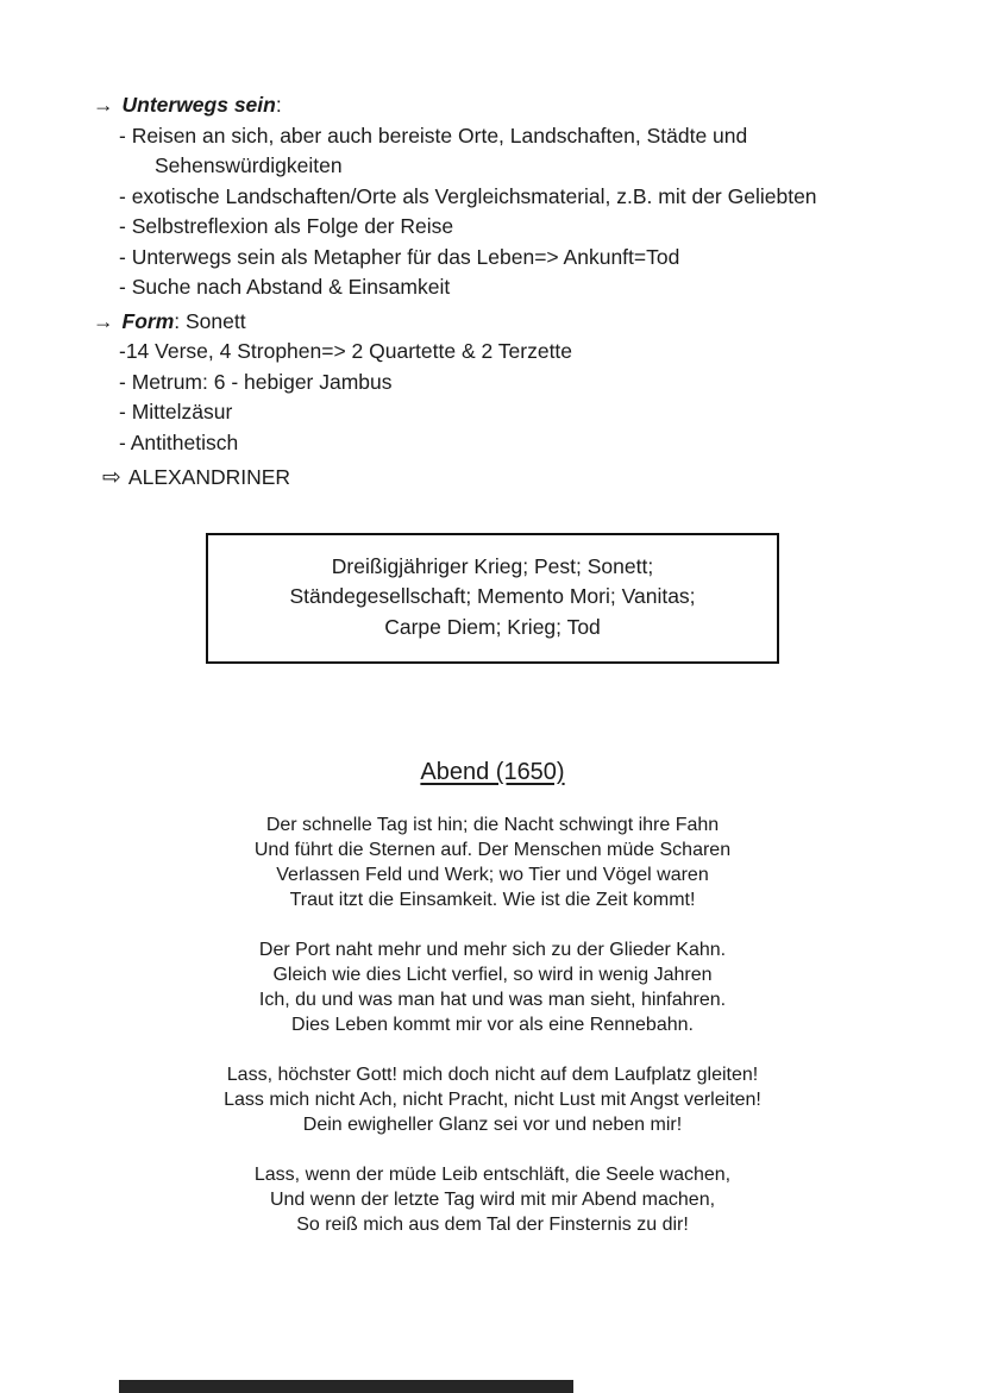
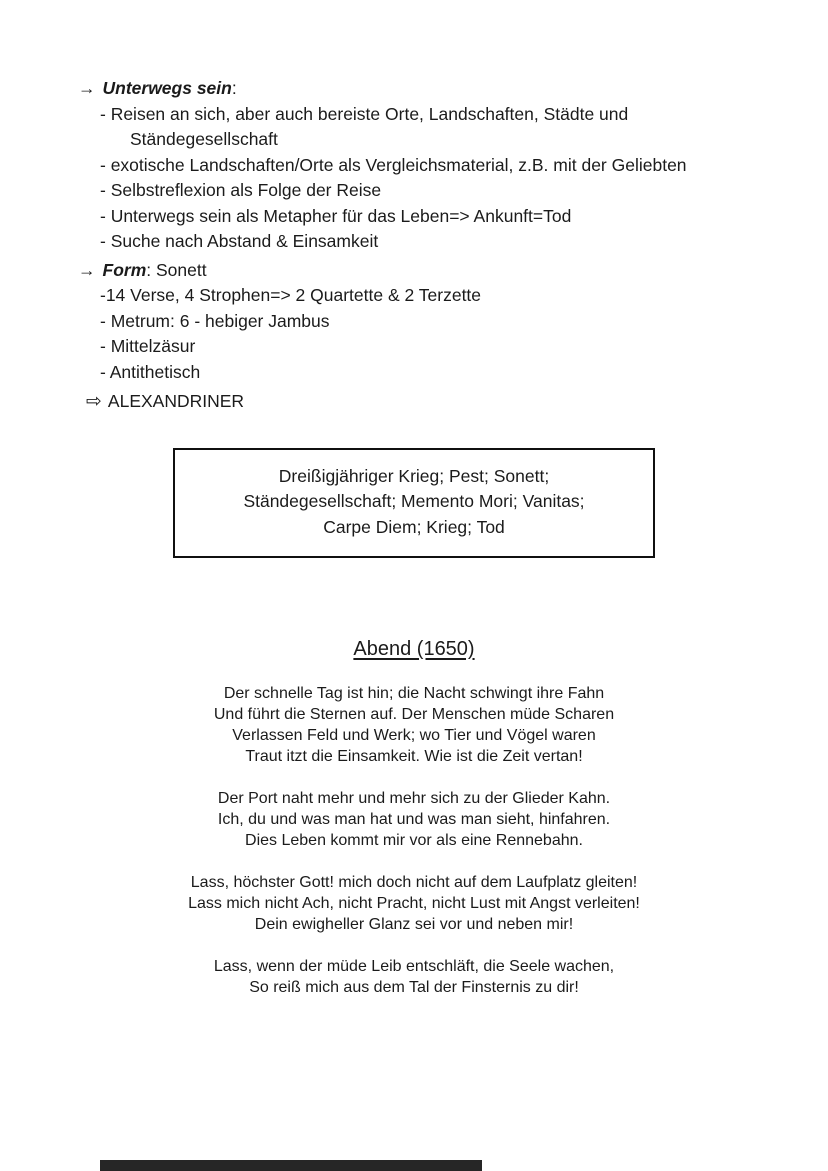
  → Unterwegs sein:
- - Reisen an sich, aber auch bereiste Orte, Landschaften, Städte und Sehenswürdigkeiten
+ - Reisen an sich, aber auch bereiste Orte, Landschaften, Städte und Ständegesellschaft
  - exotische Landschaften/Orte als Vergleichsmaterial, z.B. mit der Geliebten
  - Selbstreflexion als Folge der Reise
  - Unterwegs sein als Metapher für das Leben=> Ankunft=Tod
  - Suche nach Abstand & Einsamkeit
  → Form: Sonett
  -14 Verse, 4 Strophen=> 2 Quartette & 2 Terzette
  - Metrum: 6 - hebiger Jambus
  - Mittelzäsur
  - Antithetisch
  ⇨ ALEXANDRINER
  Dreißigjähriger Krieg; Pest; Sonett;
  Ständegesellschaft; Memento Mori; Vanitas;
  Carpe Diem; Krieg; Tod
  Abend (1650)
  Der schnelle Tag ist hin; die Nacht schwingt ihre Fahn
  Und führt die Sternen auf. Der Menschen müde Scharen
  Verlassen Feld und Werk; wo Tier und Vögel waren
- Traut itzt die Einsamkeit. Wie ist die Zeit kommt!
+ Traut itzt die Einsamkeit. Wie ist die Zeit vertan!
  Der Port naht mehr und mehr sich zu der Glieder Kahn.
- Gleich wie dies Licht verfiel, so wird in wenig Jahren
  Ich, du und was man hat und was man sieht, hinfahren.
  Dies Leben kommt mir vor als eine Rennebahn.
  Lass, höchster Gott! mich doch nicht auf dem Laufplatz gleiten!
  Lass mich nicht Ach, nicht Pracht, nicht Lust mit Angst verleiten!
  Dein ewigheller Glanz sei vor und neben mir!
  Lass, wenn der müde Leib entschläft, die Seele wachen,
- Und wenn der letzte Tag wird mit mir Abend machen,
  So reiß mich aus dem Tal der Finsternis zu dir!
